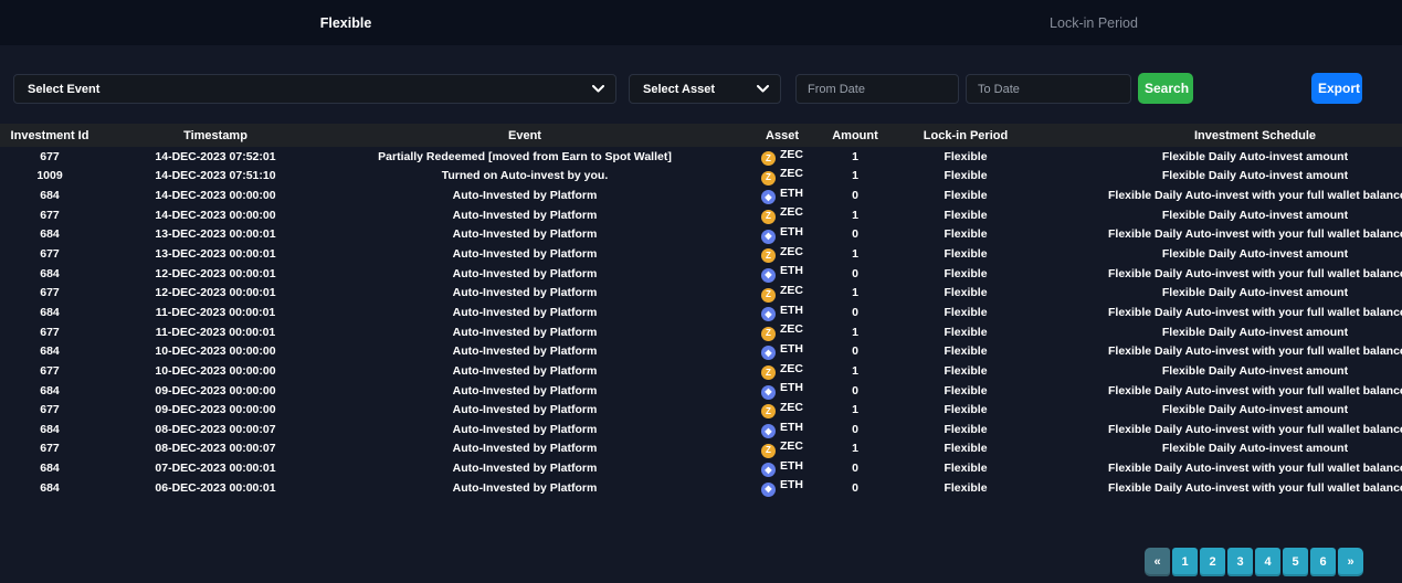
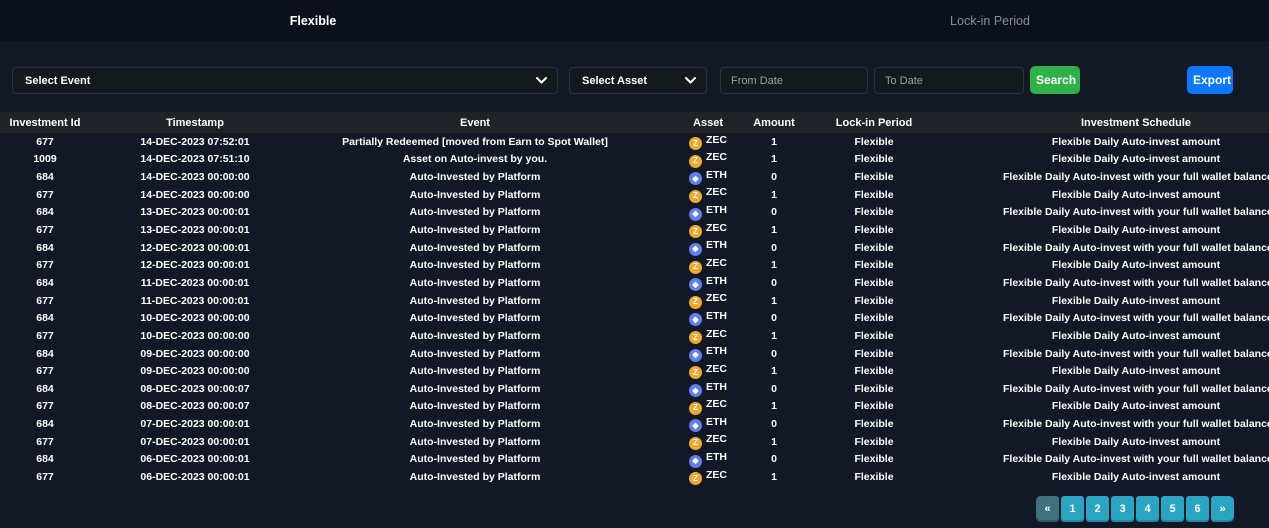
  Flexible
  Lock-in Period
  Select Event
  Select Asset
  From Date
  To Date
  Search
  Export
  Investment Id	Timestamp	Event	Asset	Amount	Lock-in Period	Investment Schedule
  677	14-DEC-2023 07:52:01	Partially Redeemed [moved from Earn to Spot Wallet]	Z ZEC	1	Flexible	Flexible Daily Auto-invest amount
- 1009	14-DEC-2023 07:51:10	Turned on Auto-invest by you.	Z ZEC	1	Flexible	Flexible Daily Auto-invest amount
+ 1009	14-DEC-2023 07:51:10	Asset on Auto-invest by you.	Z ZEC	1	Flexible	Flexible Daily Auto-invest amount
  684	14-DEC-2023 00:00:00	Auto-Invested by Platform	◆ ETH	0	Flexible	Flexible Daily Auto-invest with your full wallet balanc
  677	14-DEC-2023 00:00:00	Auto-Invested by Platform	Z ZEC	1	Flexible	Flexible Daily Auto-invest amount
  684	13-DEC-2023 00:00:01	Auto-Invested by Platform	◆ ETH	0	Flexible	Flexible Daily Auto-invest with your full wallet balanc
  677	13-DEC-2023 00:00:01	Auto-Invested by Platform	Z ZEC	1	Flexible	Flexible Daily Auto-invest amount
  684	12-DEC-2023 00:00:01	Auto-Invested by Platform	◆ ETH	0	Flexible	Flexible Daily Auto-invest with your full wallet balanc
  677	12-DEC-2023 00:00:01	Auto-Invested by Platform	Z ZEC	1	Flexible	Flexible Daily Auto-invest amount
  684	11-DEC-2023 00:00:01	Auto-Invested by Platform	◆ ETH	0	Flexible	Flexible Daily Auto-invest with your full wallet balanc
  677	11-DEC-2023 00:00:01	Auto-Invested by Platform	Z ZEC	1	Flexible	Flexible Daily Auto-invest amount
  684	10-DEC-2023 00:00:00	Auto-Invested by Platform	◆ ETH	0	Flexible	Flexible Daily Auto-invest with your full wallet balanc
  677	10-DEC-2023 00:00:00	Auto-Invested by Platform	Z ZEC	1	Flexible	Flexible Daily Auto-invest amount
  684	09-DEC-2023 00:00:00	Auto-Invested by Platform	◆ ETH	0	Flexible	Flexible Daily Auto-invest with your full wallet balanc
  677	09-DEC-2023 00:00:00	Auto-Invested by Platform	Z ZEC	1	Flexible	Flexible Daily Auto-invest amount
  684	08-DEC-2023 00:00:07	Auto-Invested by Platform	◆ ETH	0	Flexible	Flexible Daily Auto-invest with your full wallet balanc
  677	08-DEC-2023 00:00:07	Auto-Invested by Platform	Z ZEC	1	Flexible	Flexible Daily Auto-invest amount
  684	07-DEC-2023 00:00:01	Auto-Invested by Platform	◆ ETH	0	Flexible	Flexible Daily Auto-invest with your full wallet balanc
+ 677	07-DEC-2023 00:00:01	Auto-Invested by Platform	Z ZEC	1	Flexible	Flexible Daily Auto-invest amount
  684	06-DEC-2023 00:00:01	Auto-Invested by Platform	◆ ETH	0	Flexible	Flexible Daily Auto-invest with your full wallet balanc
+ 677	06-DEC-2023 00:00:01	Auto-Invested by Platform	Z ZEC	1	Flexible	Flexible Daily Auto-invest amount
  «
  1
  2
  3
  4
  5
  6
  »
